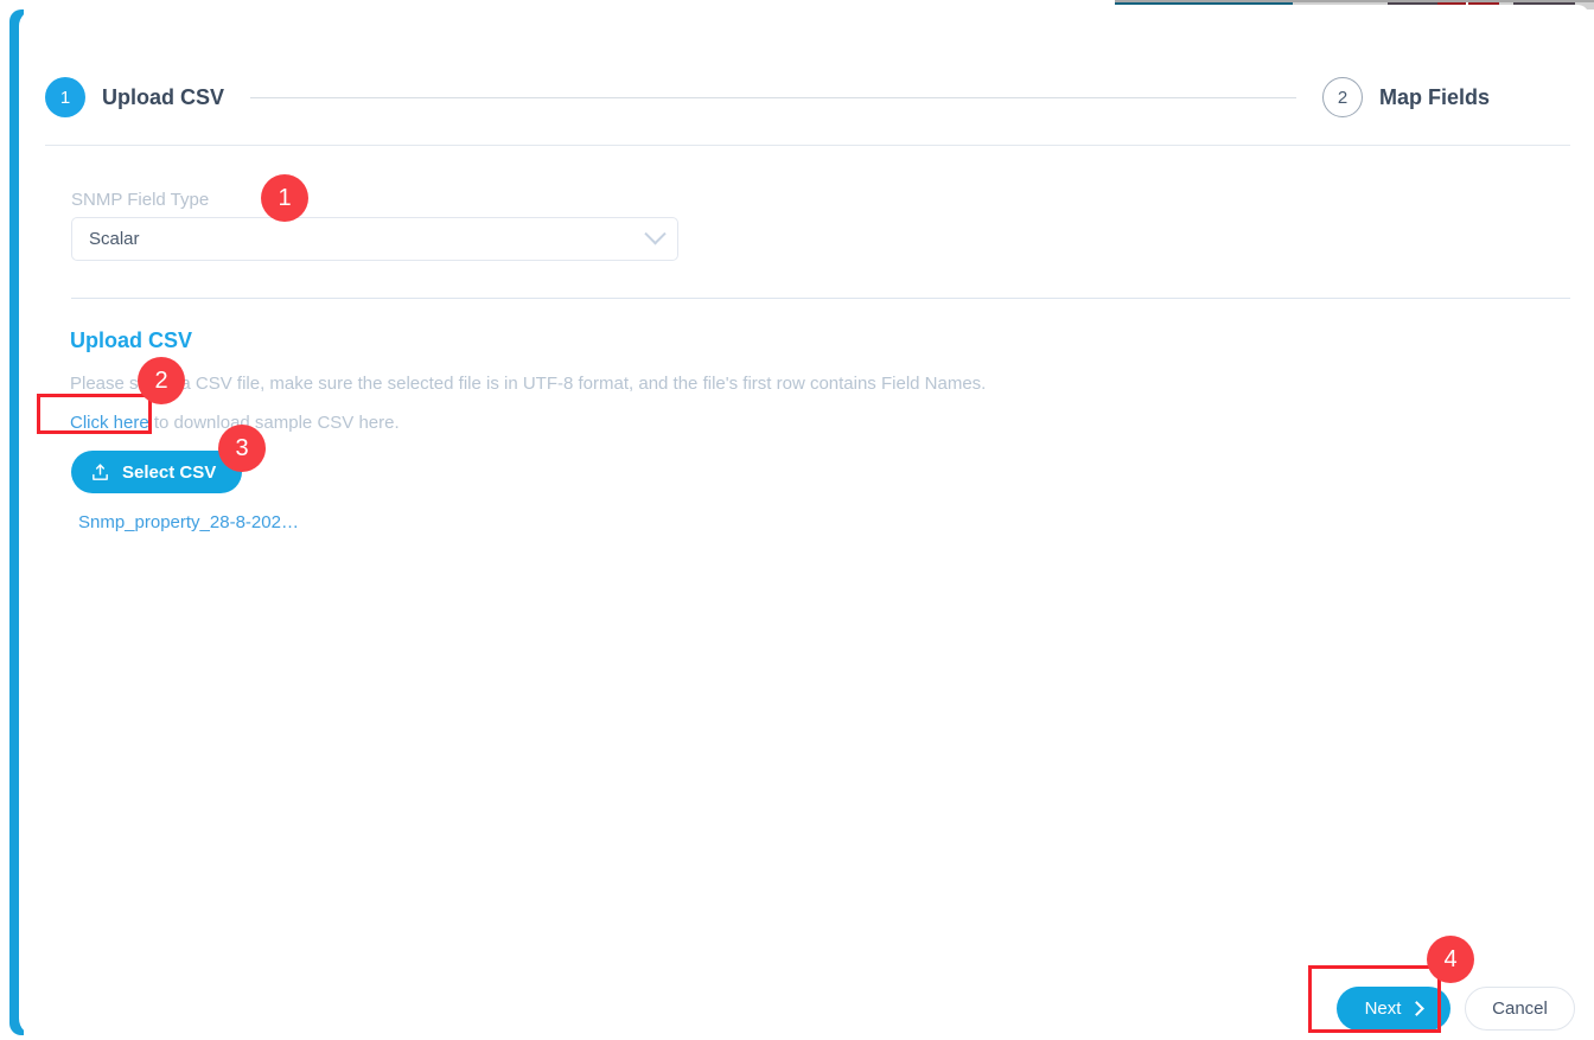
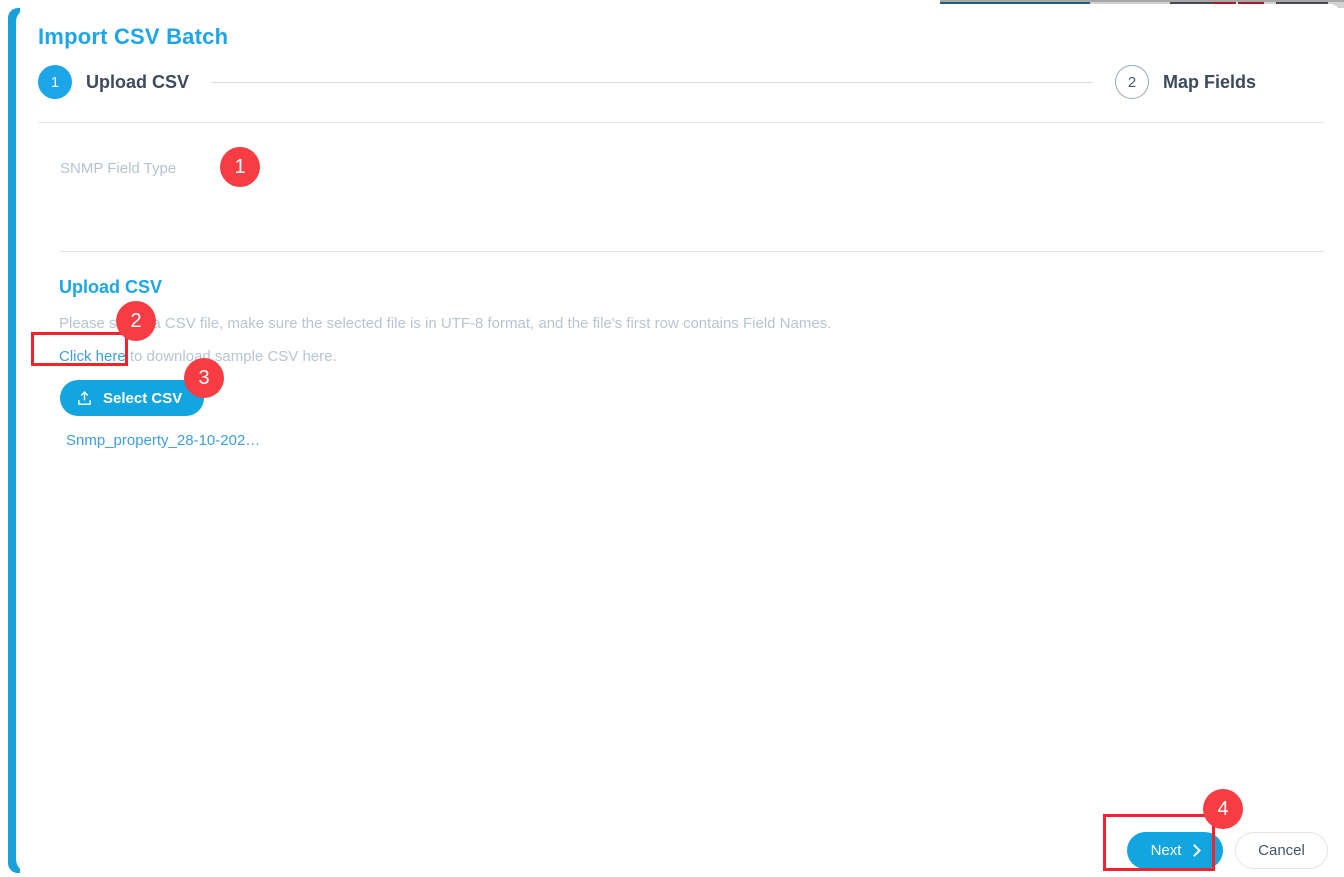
+ Import CSV Batch
  1
  Upload CSV
  2
  Map Fields
  SNMP Field Type
- Scalar
  Upload CSV
  Please s a CSV file, make sure the selected file is in UTF-8 format, and the file's first row contains Field Names.
  Click here to download sample CSV here.
  Select CSV
- Snmp_property_28-8-202…
+ Snmp_property_28-10-202…
  Next
  Cancel
  1
  2
  3
  4
